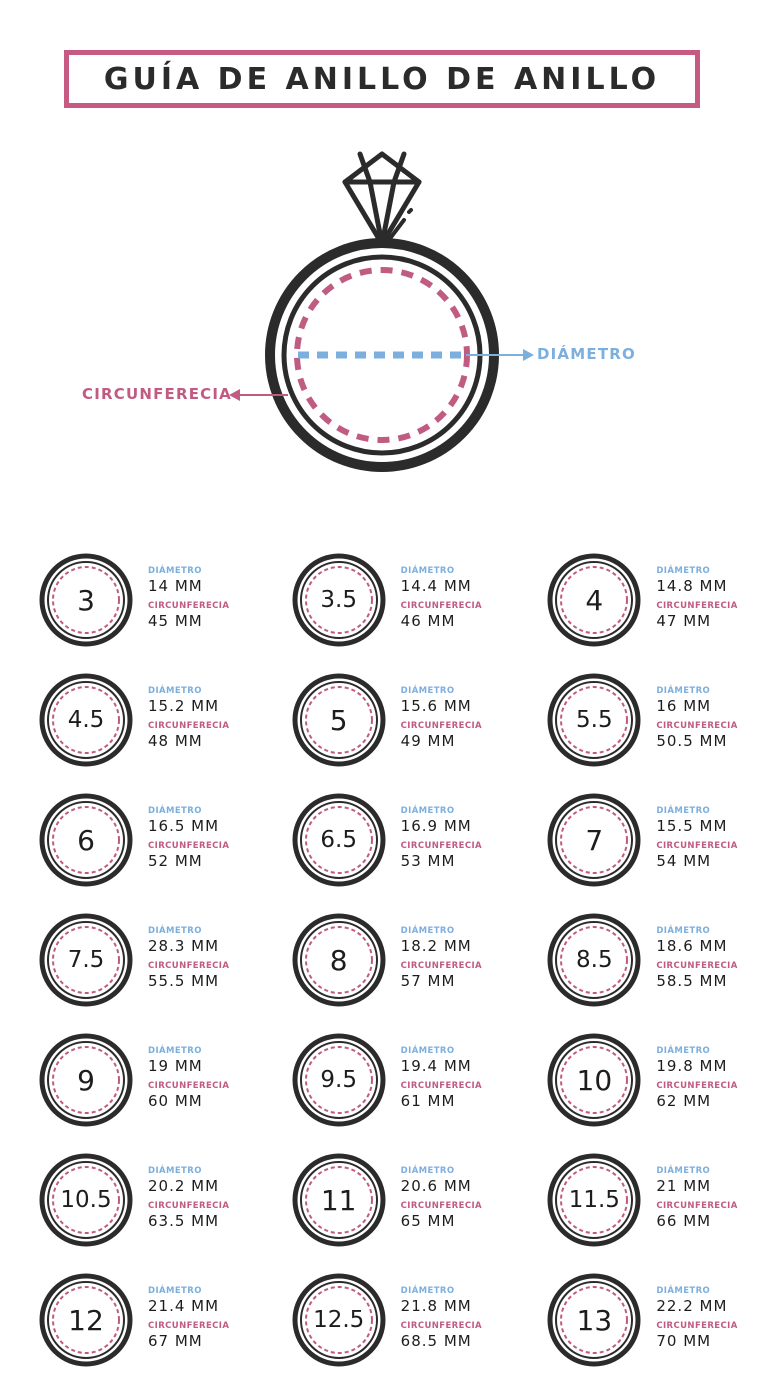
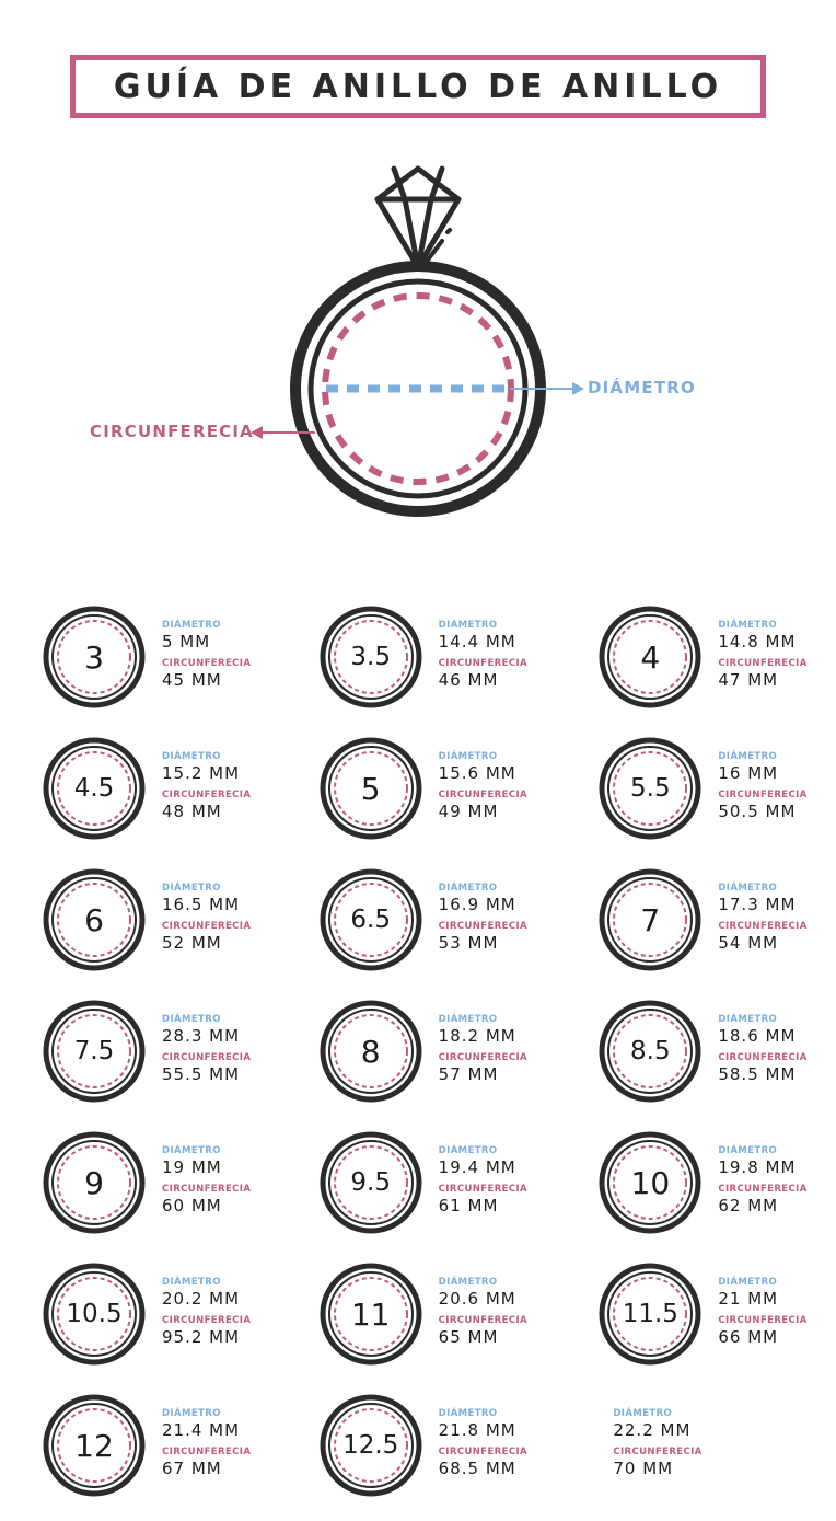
  GUÍA DE ANILLO DE ANILLO
  DIÁMETRO
  CIRCUNFERECIA
  3
  DIÁMETRO
- 14 MM
+ 5 MM
  CIRCUNFERECIA
  45 MM
  3.5
  DIÁMETRO
  14.4 MM
  CIRCUNFERECIA
  46 MM
  4
  DIÁMETRO
  14.8 MM
  CIRCUNFERECIA
  47 MM
  4.5
  DIÁMETRO
  15.2 MM
  CIRCUNFERECIA
  48 MM
  5
  DIÁMETRO
  15.6 MM
  CIRCUNFERECIA
  49 MM
  5.5
  DIÁMETRO
  16 MM
  CIRCUNFERECIA
  50.5 MM
  6
  DIÁMETRO
  16.5 MM
  CIRCUNFERECIA
  52 MM
  6.5
  DIÁMETRO
  16.9 MM
  CIRCUNFERECIA
  53 MM
  7
  DIÁMETRO
- 15.5 MM
+ 17.3 MM
  CIRCUNFERECIA
  54 MM
  7.5
  DIÁMETRO
  28.3 MM
  CIRCUNFERECIA
  55.5 MM
  8
  DIÁMETRO
  18.2 MM
  CIRCUNFERECIA
  57 MM
  8.5
  DIÁMETRO
  18.6 MM
  CIRCUNFERECIA
  58.5 MM
  9
  DIÁMETRO
  19 MM
  CIRCUNFERECIA
  60 MM
  9.5
  DIÁMETRO
  19.4 MM
  CIRCUNFERECIA
  61 MM
  10
  DIÁMETRO
  19.8 MM
  CIRCUNFERECIA
  62 MM
  10.5
  DIÁMETRO
  20.2 MM
  CIRCUNFERECIA
- 63.5 MM
+ 95.2 MM
  11
  DIÁMETRO
  20.6 MM
  CIRCUNFERECIA
  65 MM
  11.5
  DIÁMETRO
  21 MM
  CIRCUNFERECIA
  66 MM
  12
  DIÁMETRO
  21.4 MM
  CIRCUNFERECIA
  67 MM
  12.5
  DIÁMETRO
  21.8 MM
  CIRCUNFERECIA
  68.5 MM
- 13
  DIÁMETRO
  22.2 MM
  CIRCUNFERECIA
  70 MM
